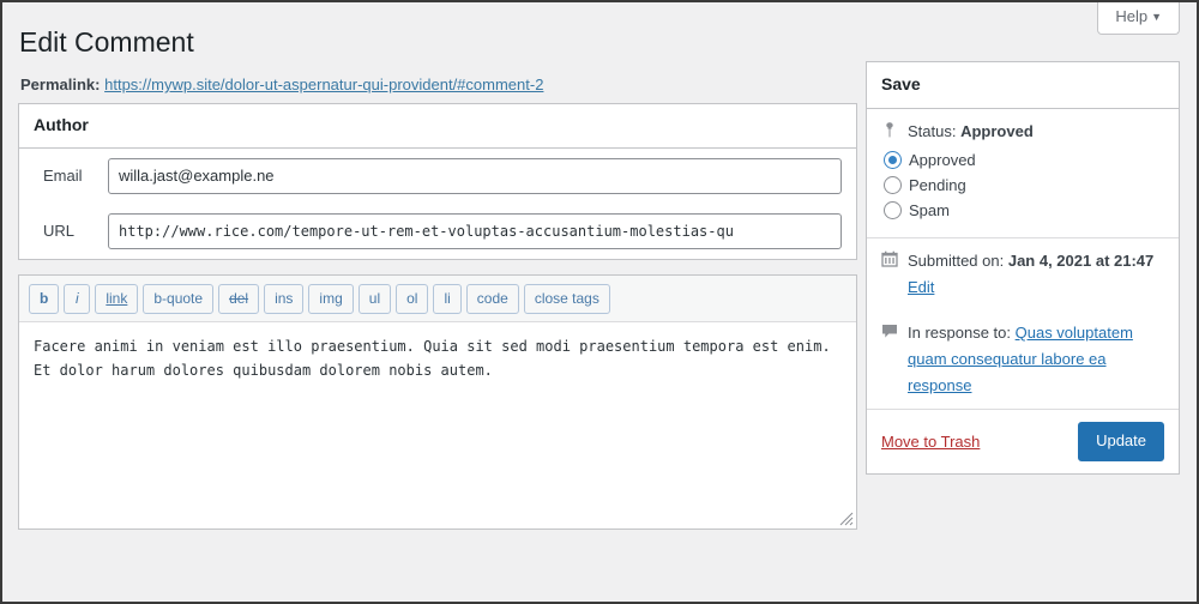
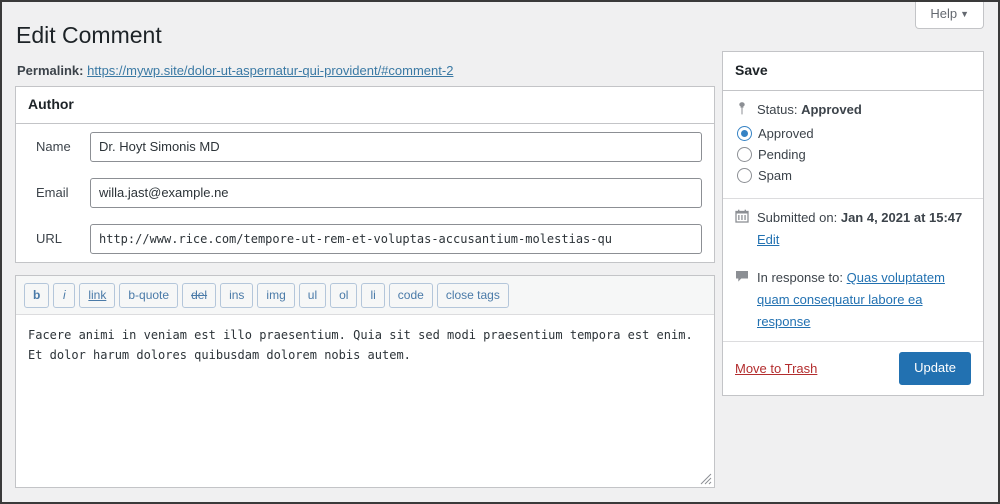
  Help ▼
  Edit Comment
  Permalink: https://mywp.site/dolor-ut-aspernatur-qui-provident/#comment-2
  Author
+ Name
+ Dr. Hoyt Simonis MD
  Email
  willa.jast@example.ne
  URL
  http://www.rice.com/tempore-ut-rem-et-voluptas-accusantium-molestias-qu
  b i link b-quote del ins img ul ol li code close tags
  Save
  Status: Approved
  Approved
  Pending
  Spam
- Submitted on: Jan 4, 2021 at 21:47 Edit
+ Submitted on: Jan 4, 2021 at 15:47 Edit
  In response to: Quas voluptatem quam consequatur labore ea response
  Move to Trash
  Update
